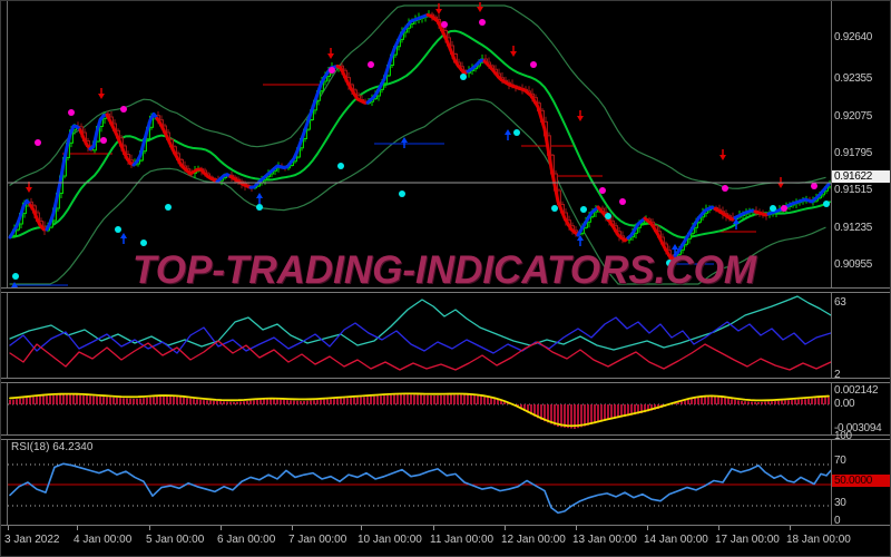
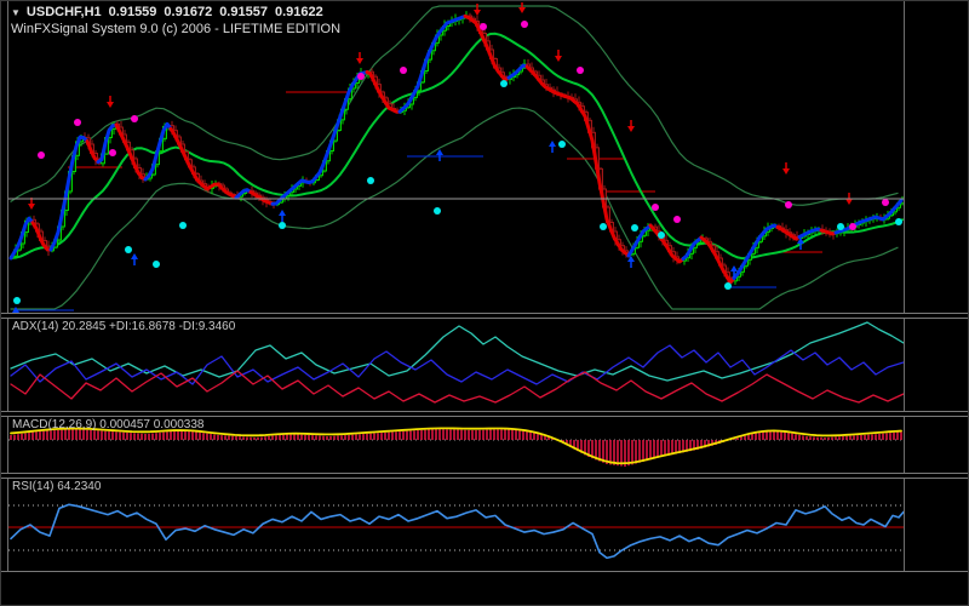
+ ▼ USDCHF,H1 0.91559 0.91672 0.91557 0.91622
+ WinFXSignal System 9.0 (c) 2006 - LIFETIME EDITION
+ ADX(14) 20.2845 +DI:16.8678 -DI:9.3460
+ MACD(12,26,9) 0.000457 0.000338
- RSI(18) 64.2340
+ RSI(14) 64.2340
- TOP-TRADING-INDICATORS.COM
- 0.92640
- 0.92355
- 0.92075
- 0.91795
- 0.91622
- 0.91515
- 0.91235
- 0.90955
- 63
- 2
- 0.002142
- 0.00
- -0.003094
- 100
- 70
- 50.0000
- 30
- 0
- 3 Jan 2022
- 4 Jan 00:00
- 5 Jan 00:00
- 6 Jan 00:00
- 7 Jan 00:00
- 10 Jan 00:00
- 11 Jan 00:00
- 12 Jan 00:00
- 13 Jan 00:00
- 14 Jan 00:00
- 17 Jan 00:00
- 18 Jan 00:00
